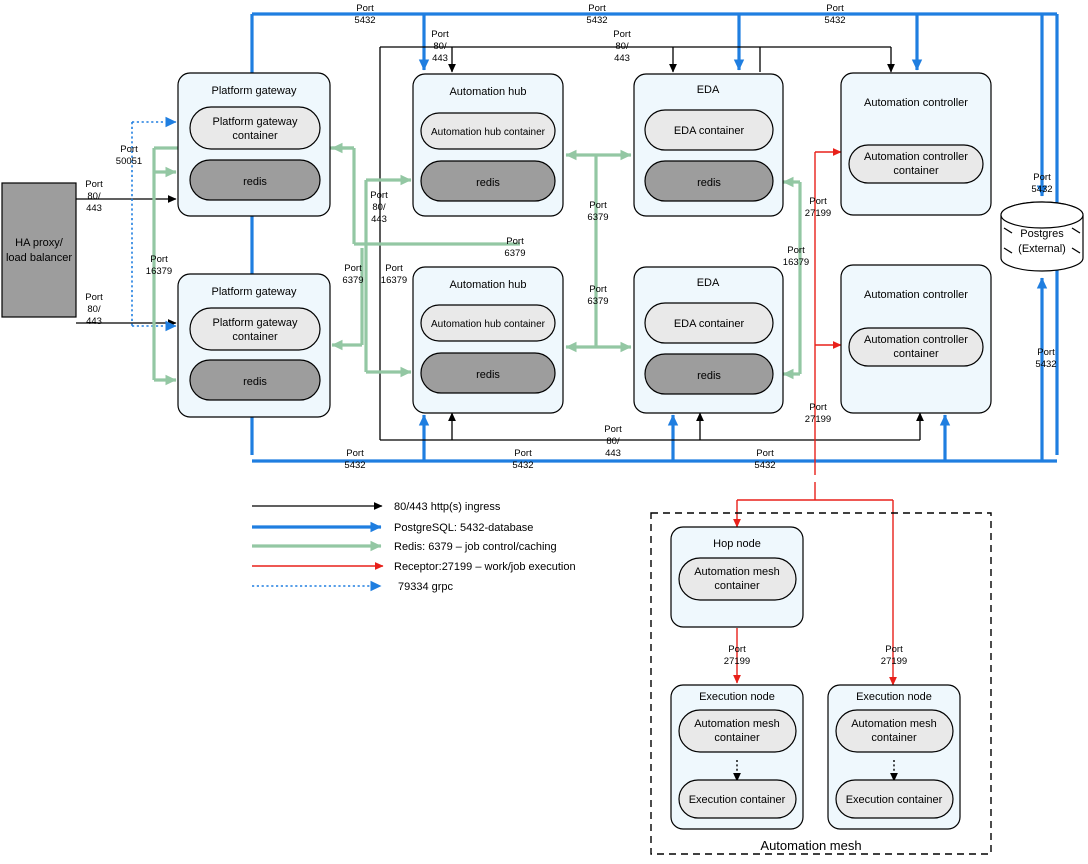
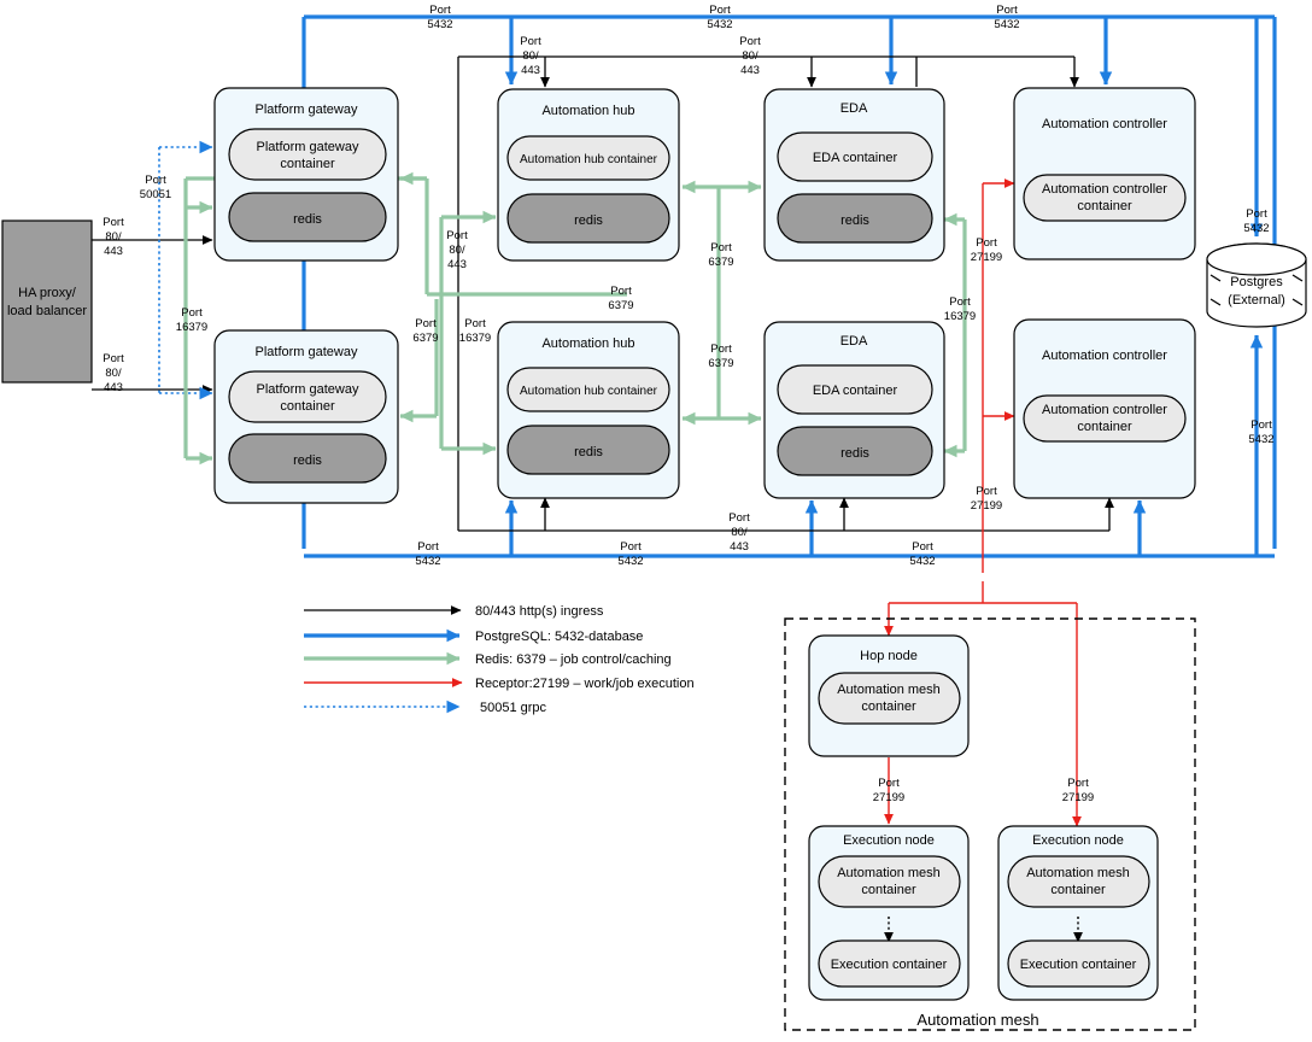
  HA proxy/
  load balancer
  Platform gateway
  Platform gateway
  redis
  Platform gateway
  Platform gateway
  redis
  Automation hub
  Automation hub container
  redis
  Automation hub
  Automation hub container
  redis
  EDA
  EDA container
  redis
  EDA
  EDA container
  redis
  Automation controller
  Automation controller
  Automation controller
  Automation controller
  Postgres
  (External)
  Automation mesh
  Hop node
  Automation mesh
  Execution node
  Automation mesh
  Execution container
  Execution node
  Automation mesh
  Execution container
  container
  container
  container
  container
  container
  container
  container
  Port
  5432
  Port
  5432
  Port
  5432
  Port
  5432
  Port
  5432
  Port
  80/
  443
  Port
  80/
  443
  Port
  80/
  443
  Port
  80/
  443
  Port
  50051
  Port
  16379
  Port
  80/
  443
  Port
  6379
  Port
  16379
  Port
  6379
  Port
  6379
  Port
  6379
  Port
  16379
  Port
  27199
  Port
  27199
  Port
  5432
  Port
  5432
  Port
  5432
  Port
  80/
  443
  Port
  27199
  Port
  27199
  80/443 http(s) ingress
  PostgreSQL: 5432-database
  Redis: 6379 – job control/caching
  Receptor:27199 – work/job execution
- 79334 grpc
+ 50051 grpc
